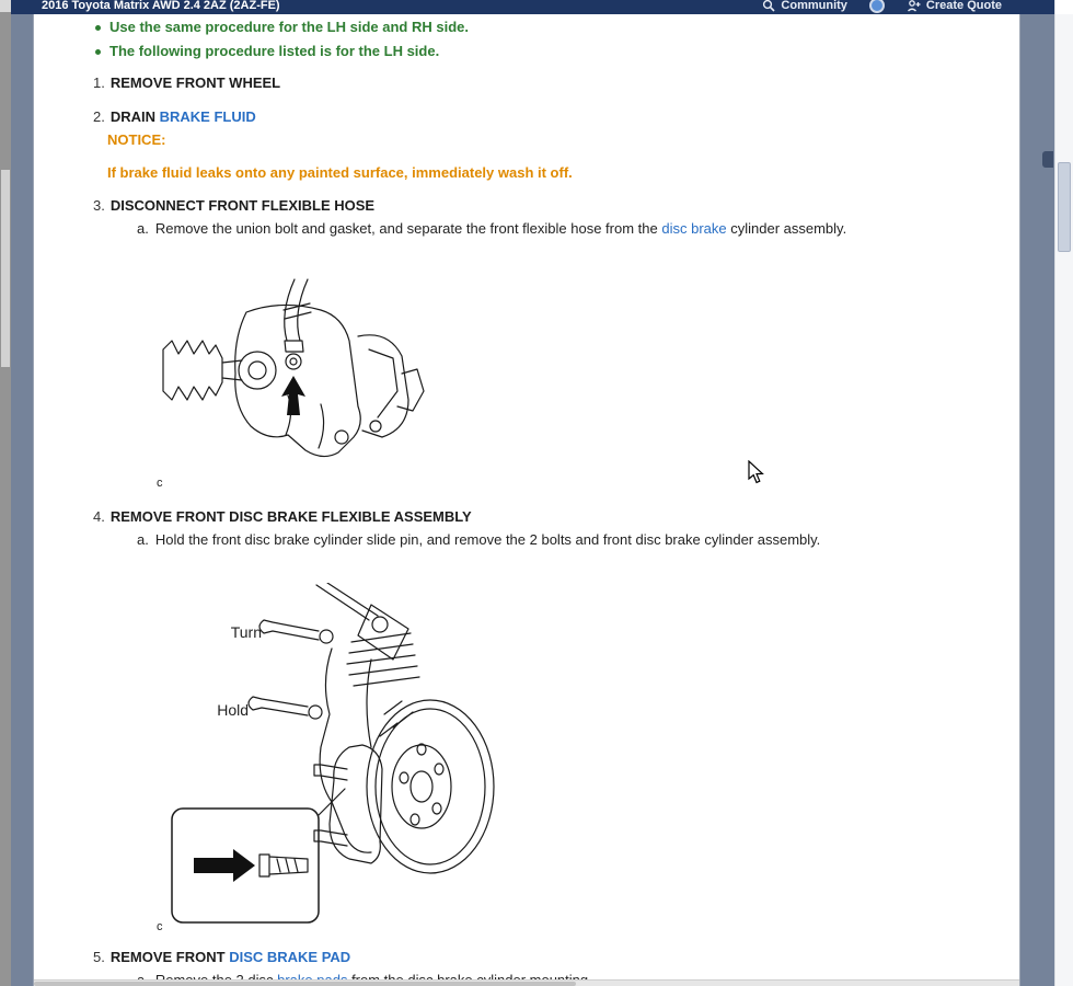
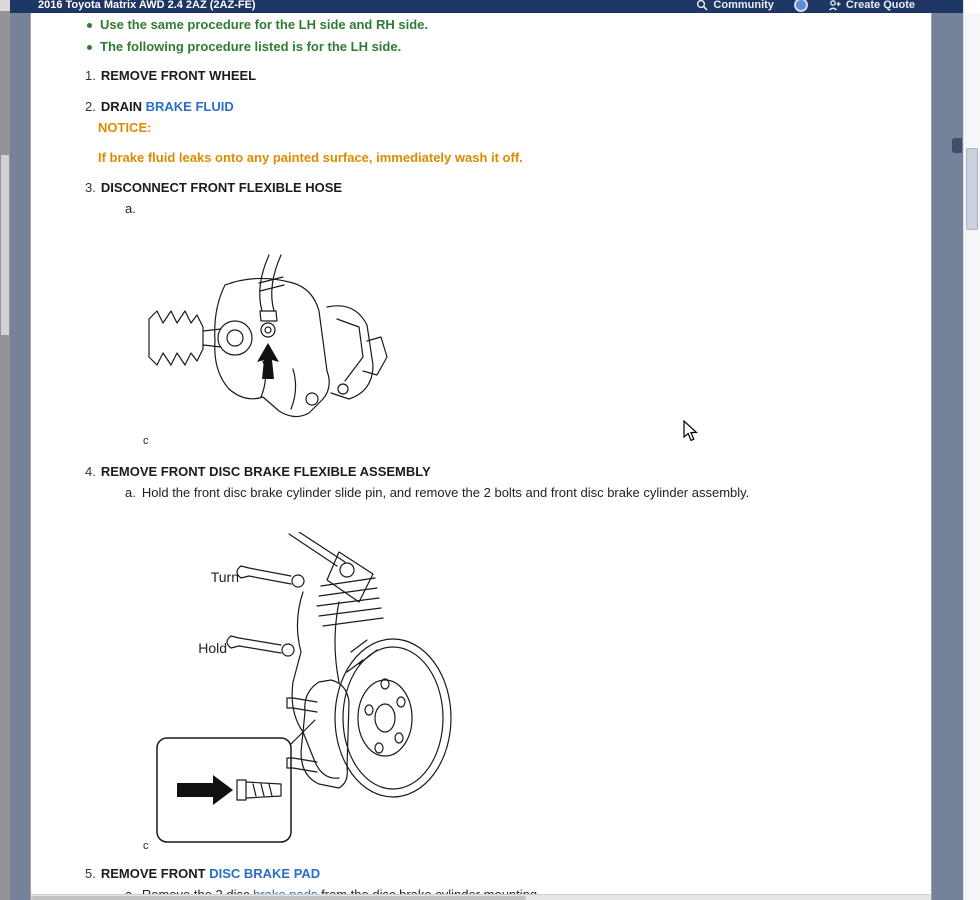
  2016 Toyota Matrix AWD 2.4 2AZ (2AZ-FE)
  Community
  Create Quote
  Use the same procedure for the LH side and RH side.
  The following procedure listed is for the LH side.
  1. REMOVE FRONT WHEEL
  2. DRAIN BRAKE FLUID
  NOTICE:
  If brake fluid leaks onto any painted surface, immediately wash it off.
  3. DISCONNECT FRONT FLEXIBLE HOSE
  a.
- Remove the union bolt and gasket, and separate the front flexible hose from the disc brake cylinder assembly.
  c
  4. REMOVE FRONT DISC BRAKE FLEXIBLE ASSEMBLY
  a.
  Hold the front disc brake cylinder slide pin, and remove the 2 bolts and front disc brake cylinder assembly.
  Turn
  Hold
  c
  5. REMOVE FRONT DISC BRAKE PAD
